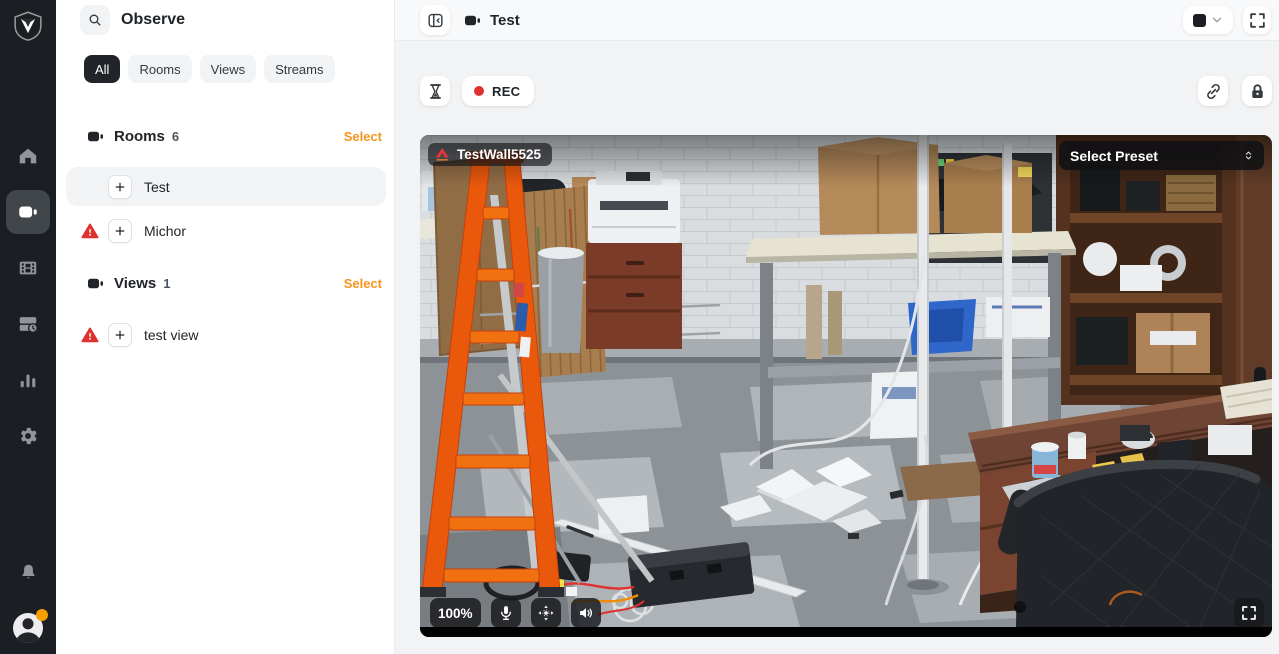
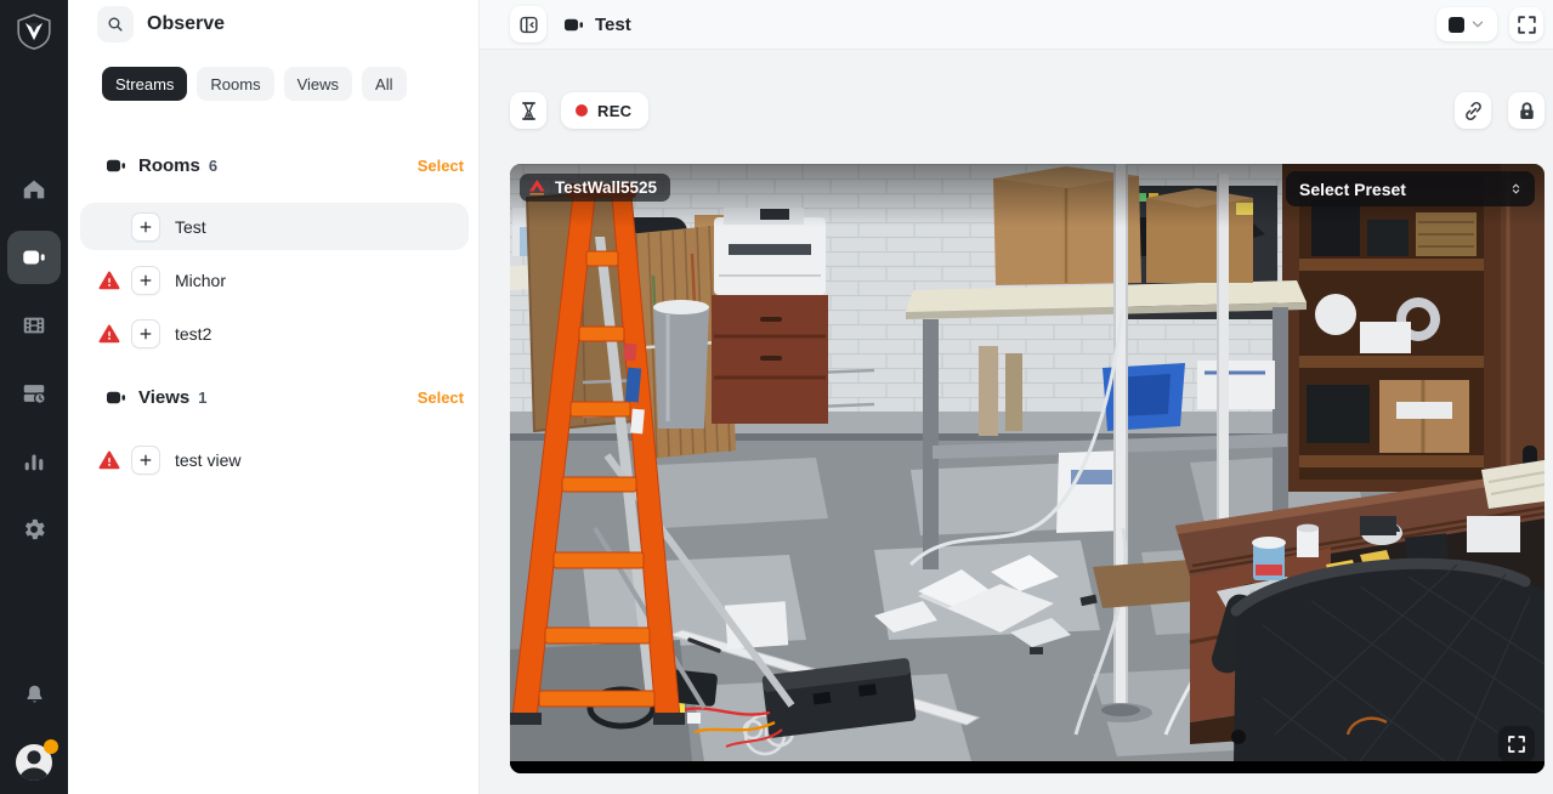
  Observe
- All
+ Streams
  Rooms
  Views
- Streams
+ All
  Rooms
  6
  Select
  Test
  Michor
+ test2
  Views
  1
  Select
  test view
  Test
  REC
  TestWall5525
  Select Preset
- 100%
